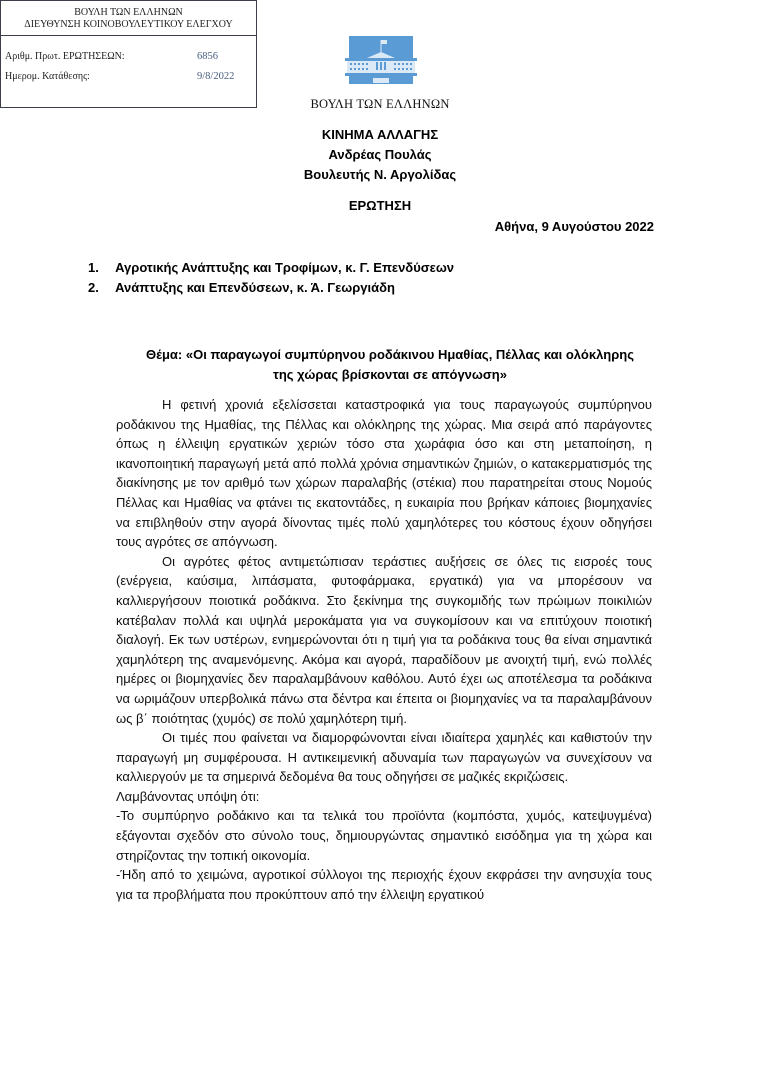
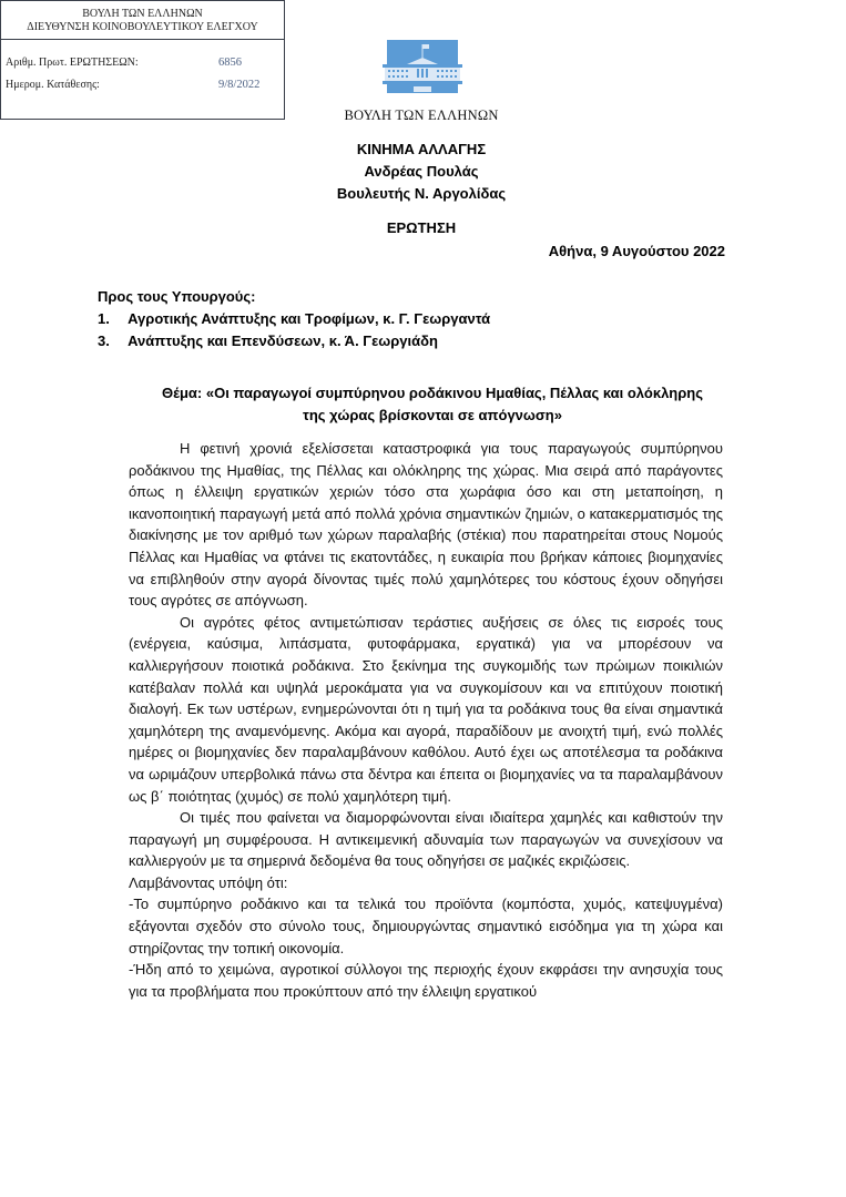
  ΒΟΥΛΗ ΤΩΝ ΕΛΛΗΝΩΝ
  ΔΙΕΥΘΥΝΣΗ ΚΟΙΝΟΒΟΥΛΕΥΤΙΚΟΥ ΕΛΕΓΧΟΥ
  Αριθμ. Πρωτ. ΕΡΩΤΗΣΕΩΝ:
  6856
  Ημερομ. Κατάθεσης:
  9/8/2022
  ΒΟΥΛΗ ΤΩΝ ΕΛΛΗΝΩΝ
  ΚΙΝΗΜΑ ΑΛΛΑΓΗΣ
  Ανδρέας Πουλάς
  Βουλευτής Ν. Αργολίδας
  ΕΡΩΤΗΣΗ
  Αθήνα, 9 Αυγούστου 2022
+ Προς τους Υπουργούς:
- 1. Αγροτικής Ανάπτυξης και Τροφίμων, κ. Γ. Επενδύσεων
+ 1. Αγροτικής Ανάπτυξης και Τροφίμων, κ. Γ. Γεωργαντά
- 2. Ανάπτυξης και Επενδύσεων, κ. Ά. Γεωργιάδη
+ 3. Ανάπτυξης και Επενδύσεων, κ. Ά. Γεωργιάδη
  Θέμα: «Οι παραγωγοί συμπύρηνου ροδάκινου Ημαθίας, Πέλλας και ολόκληρης
  της χώρας βρίσκονται σε απόγνωση»
  Η φετινή χρονιά εξελίσσεται καταστροφικά για τους παραγωγούς συμπύρηνου ροδάκινου της Ημαθίας, της Πέλλας και ολόκληρης της χώρας. Μια σειρά από παράγοντες όπως η έλλειψη εργατικών χεριών τόσο στα χωράφια όσο και στη μεταποίηση, η ικανοποιητική παραγωγή μετά από πολλά χρόνια σημαντικών ζημιών, ο κατακερματισμός της διακίνησης με τον αριθμό των χώρων παραλαβής (στέκια) που παρατηρείται στους Νομούς Πέλλας και Ημαθίας να φτάνει τις εκατοντάδες, η ευκαιρία που βρήκαν κάποιες βιομηχανίες να επιβληθούν στην αγορά δίνοντας τιμές πολύ χαμηλότερες του κόστους έχουν οδηγήσει τους αγρότες σε απόγνωση.
  Οι αγρότες φέτος αντιμετώπισαν τεράστιες αυξήσεις σε όλες τις εισροές τους (ενέργεια, καύσιμα, λιπάσματα, φυτοφάρμακα, εργατικά) για να μπορέσουν να καλλιεργήσουν ποιοτικά ροδάκινα. Στο ξεκίνημα της συγκομιδής των πρώιμων ποικιλιών κατέβαλαν πολλά και υψηλά μεροκάματα για να συγκομίσουν και να επιτύχουν ποιοτική διαλογή. Εκ των υστέρων, ενημερώνονται ότι η τιμή για τα ροδάκινα τους θα είναι σημαντικά χαμηλότερη της αναμενόμενης. Ακόμα και αγορά, παραδίδουν με ανοιχτή τιμή, ενώ πολλές ημέρες οι βιομηχανίες δεν παραλαμβάνουν καθόλου. Αυτό έχει ως αποτέλεσμα τα ροδάκινα να ωριμάζουν υπερβολικά πάνω στα δέντρα και έπειτα οι βιομηχανίες να τα παραλαμβάνουν ως β΄ ποιότητας (χυμός) σε πολύ χαμηλότερη τιμή.
  Οι τιμές που φαίνεται να διαμορφώνονται είναι ιδιαίτερα χαμηλές και καθιστούν την παραγωγή μη συμφέρουσα. Η αντικειμενική αδυναμία των παραγωγών να συνεχίσουν να καλλιεργούν με τα σημερινά δεδομένα θα τους οδηγήσει σε μαζικές εκριζώσεις.
  Λαμβάνοντας υπόψη ότι:
  -Το συμπύρηνο ροδάκινο και τα τελικά του προϊόντα (κομπόστα, χυμός, κατεψυγμένα) εξάγονται σχεδόν στο σύνολο τους, δημιουργώντας σημαντικό εισόδημα για τη χώρα και στηρίζοντας την τοπική οικονομία.
  -Ήδη από το χειμώνα, αγροτικοί σύλλογοι της περιοχής έχουν εκφράσει την ανησυχία τους για τα προβλήματα που προκύπτουν από την έλλειψη εργατικού
